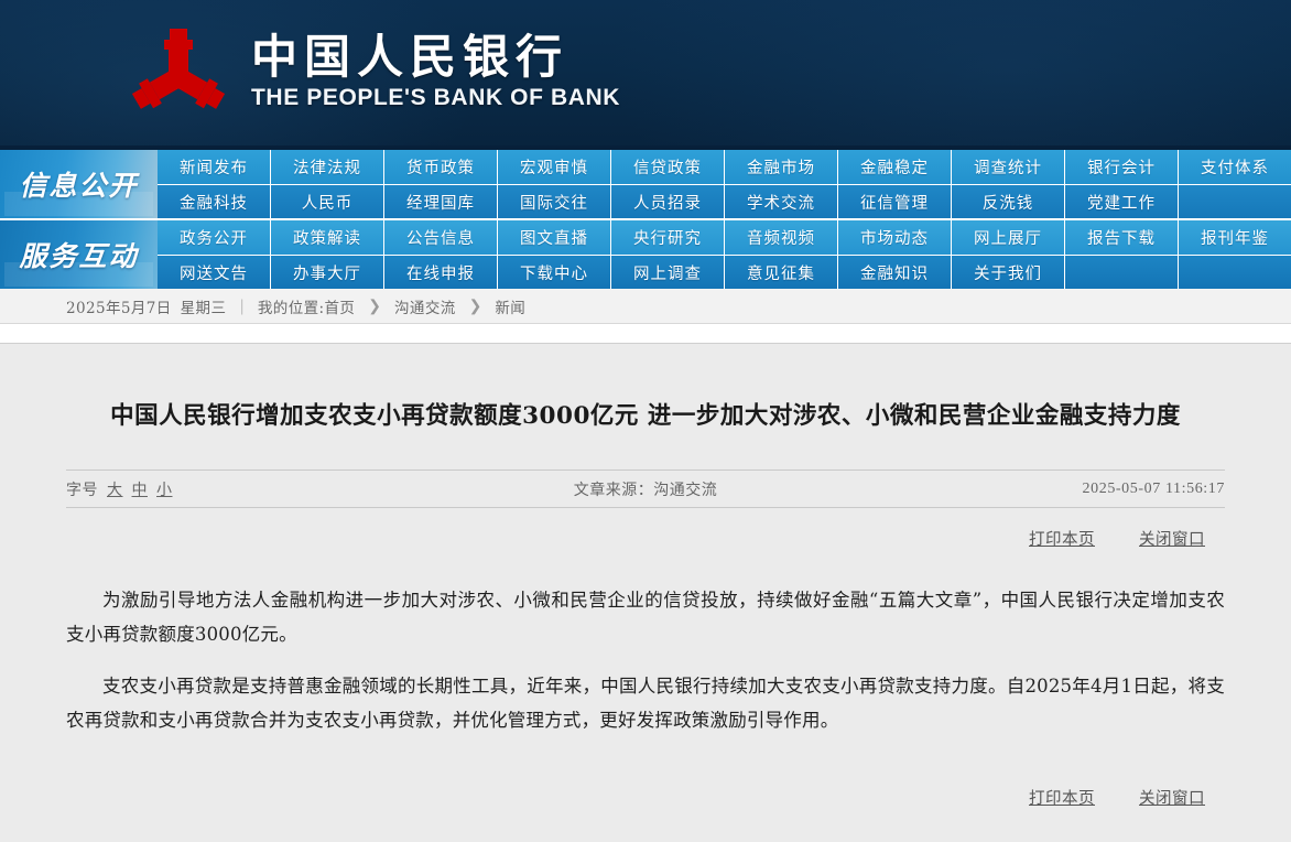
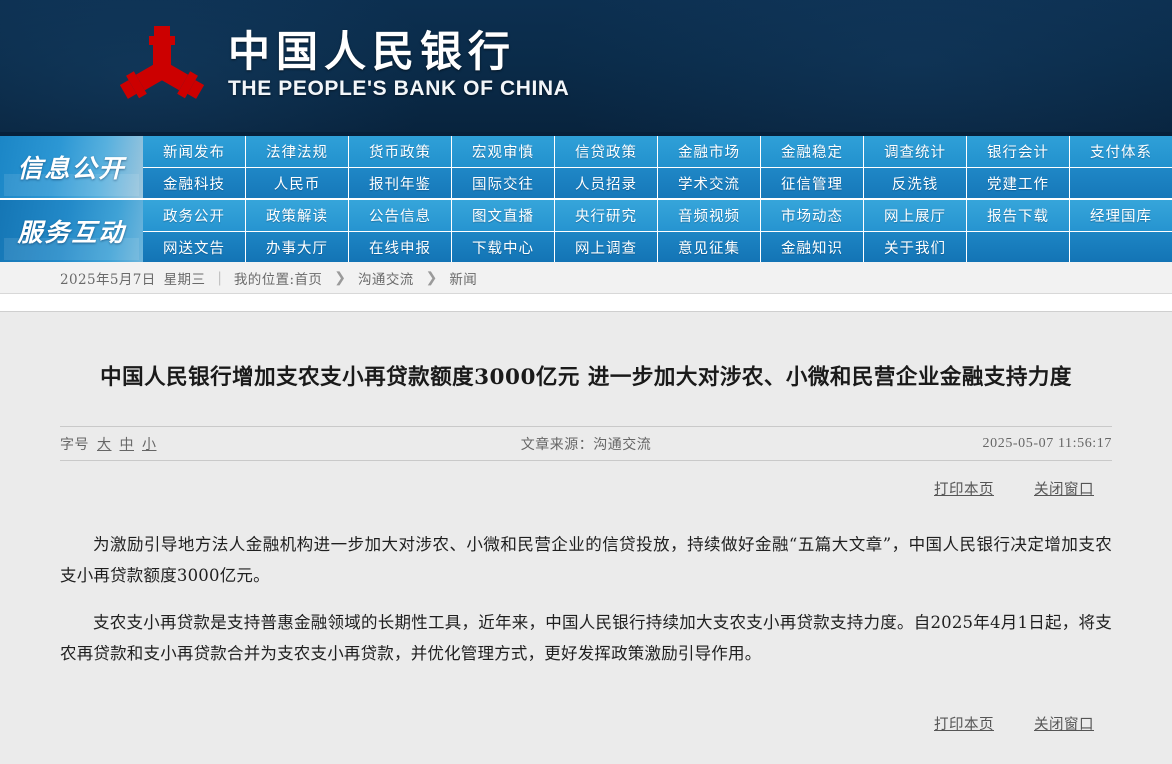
  中国人民银行
- THE PEOPLE'S BANK OF BANK
+ THE PEOPLE'S BANK OF CHINA
  信息公开
  新闻发布
  法律法规
  货币政策
  宏观审慎
  信贷政策
  金融市场
  金融稳定
  调查统计
  银行会计
  支付体系
  金融科技
  人民币
- 经理国库
+ 报刊年鉴
  国际交往
  人员招录
  学术交流
  征信管理
  反洗钱
  党建工作
  服务互动
  政务公开
  政策解读
  公告信息
  图文直播
  央行研究
  音频视频
  市场动态
  网上展厅
  报告下载
- 报刊年鉴
+ 经理国库
  网送文告
  办事大厅
  在线申报
  下载中心
  网上调查
  意见征集
  金融知识
  关于我们
  2025年5月7日
  星期三
  |
  我的位置:
  首页
  ❯
  沟通交流
  ❯
  新闻
  中国人民银行增加支农支小再贷款额度3000亿元 进一步加大对涉农、小微和民营企业金融支持力度
  字号
  大
  中
  小
  文章来源：沟通交流
  2025-05-07 11:56:17
  打印本页
  关闭窗口
  为激励引导地方法人金融机构进一步加大对涉农、小微和民营企业的信贷投放，持续做好金融“五篇大文章”，中国人民银行决定增加支农支小再贷款额度3000亿元。
  支农支小再贷款是支持普惠金融领域的长期性工具，近年来，中国人民银行持续加大支农支小再贷款支持力度。自2025年4月1日起，将支农再贷款和支小再贷款合并为支农支小再贷款，并优化管理方式，更好发挥政策激励引导作用。
  打印本页
  关闭窗口
